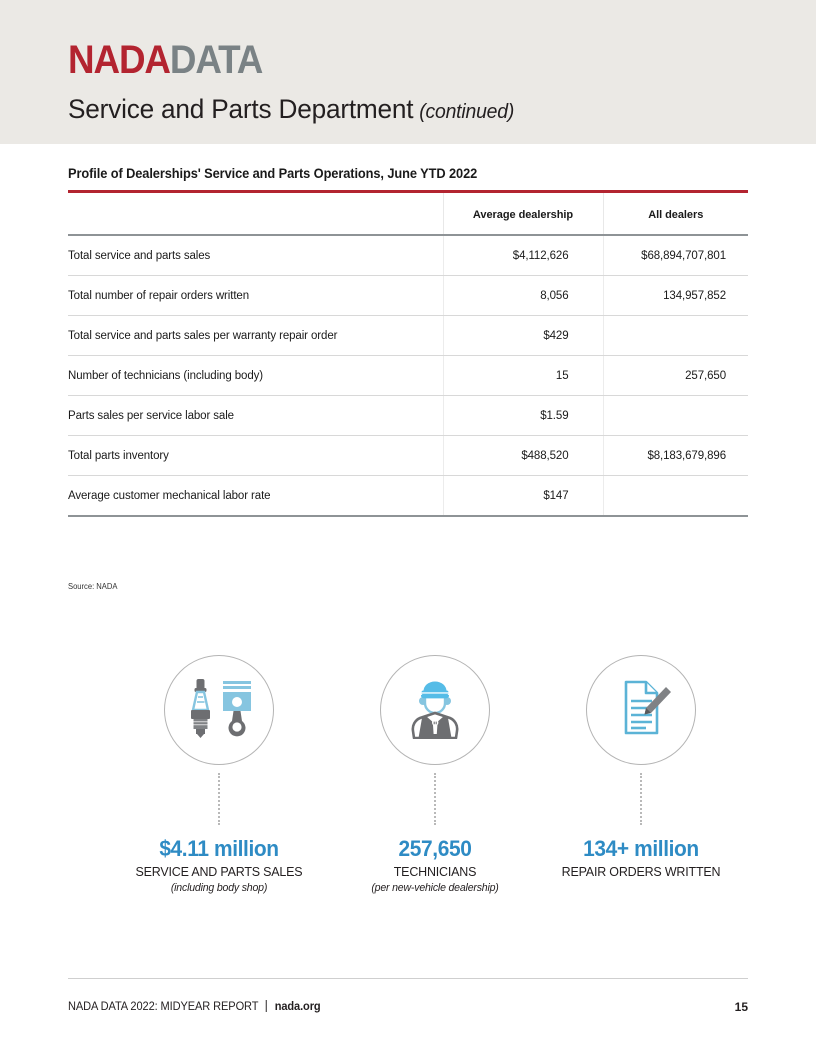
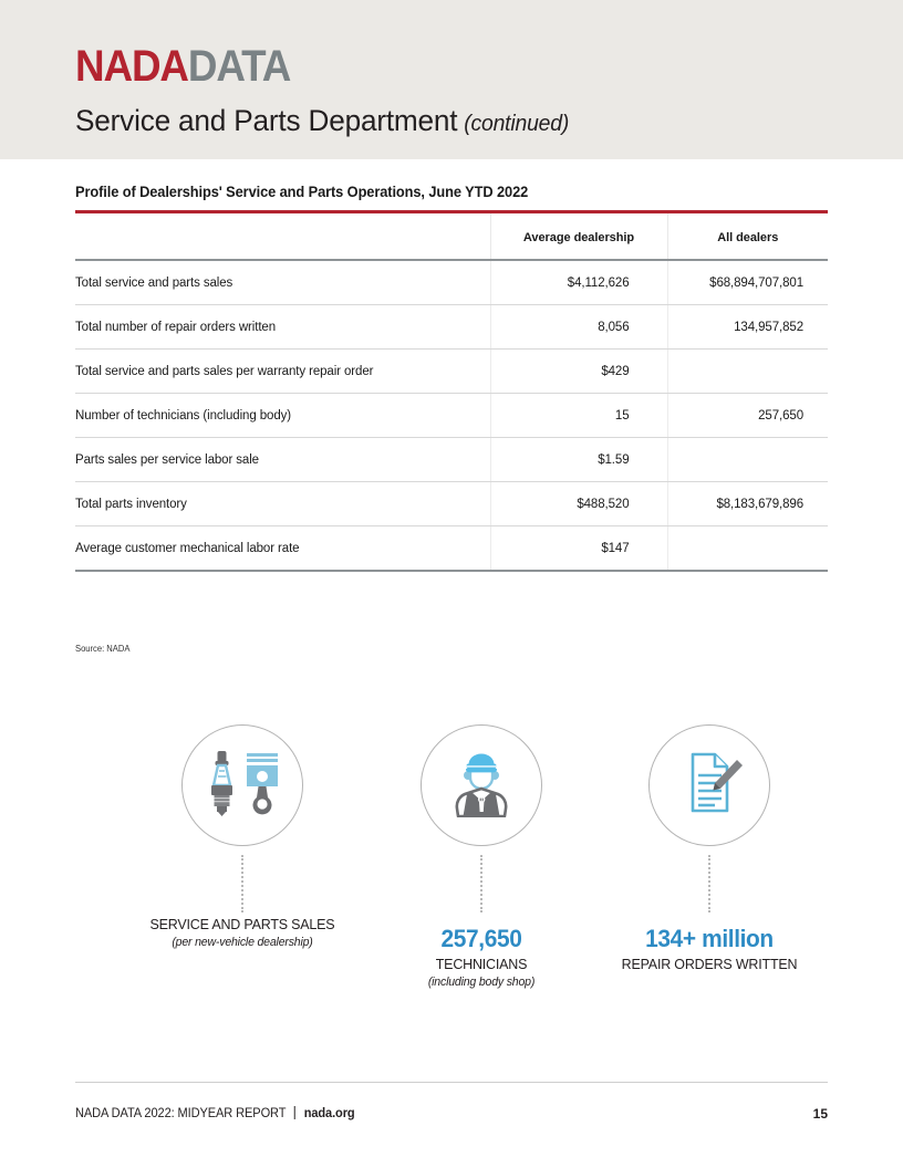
  NADADATA
  Service and Parts Department (continued)
  Profile of Dealerships' Service and Parts Operations, June YTD 2022
  	Average dealership	All dealers
  Total service and parts sales	$4,112,626	$68,894,707,801
  Total number of repair orders written	8,056	134,957,852
  Total service and parts sales per warranty repair order	$429
  Number of technicians (including body)	15	257,650
  Parts sales per service labor sale	$1.59
  Total parts inventory	$488,520	$8,183,679,896
  Average customer mechanical labor rate	$147
  Source: NADA
- $4.11 million
  SERVICE AND PARTS SALES
- (including body shop)
+ (per new-vehicle dealership)
  257,650
  TECHNICIANS
- (per new-vehicle dealership)
+ (including body shop)
  134+ million
  REPAIR ORDERS WRITTEN
  NADA DATA 2022: MIDYEAR REPORT nada.org
  15
